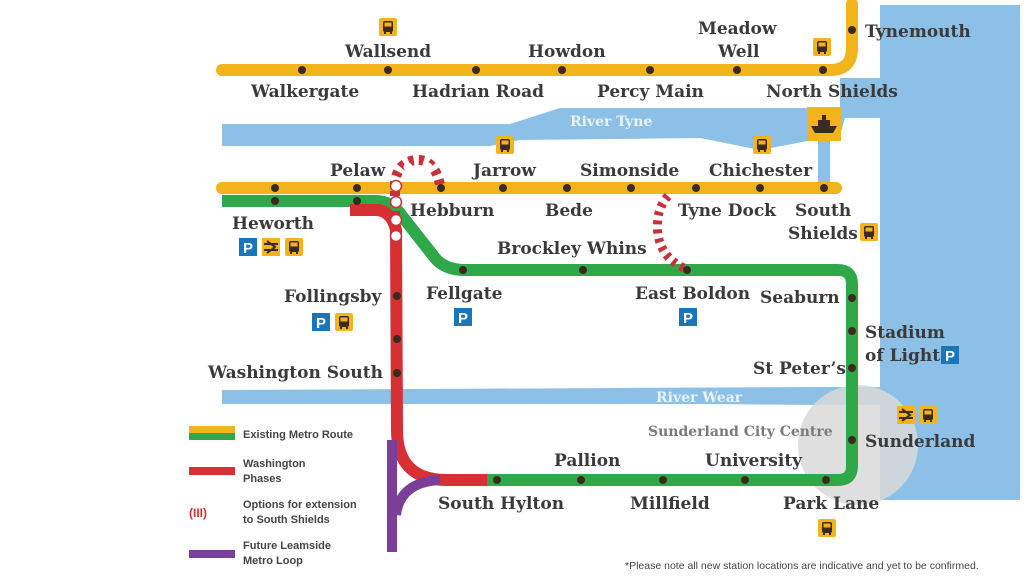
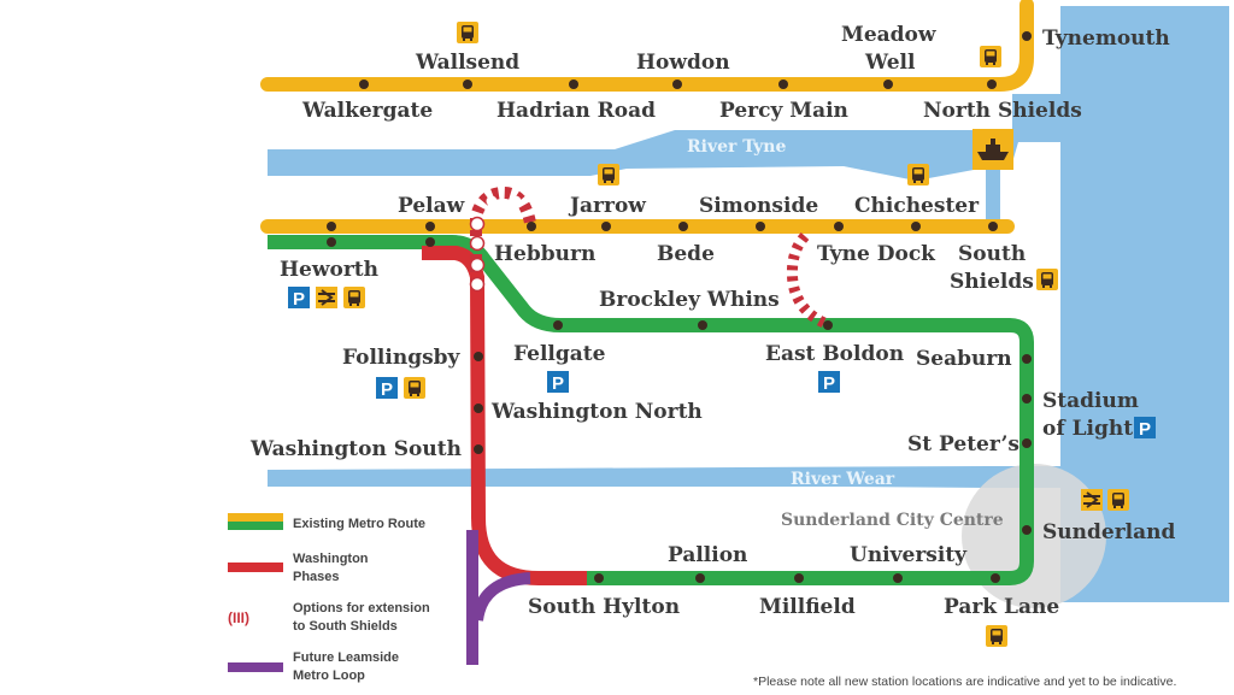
  River Tyne
  River Wear
  Sunderland City Centre
  Wallsend
  Howdon
  Meadow
  Well
  Tynemouth
  Walkergate
  Hadrian Road
  Percy Main
  North Shields
  Pelaw
  Jarrow
  Simonside
  Chichester
  Heworth
  Hebburn
  Bede
  Tyne Dock
  South
  Shields
  Brockley Whins
  Follingsby
  Fellgate
  East Boldon
  Seaburn
  Stadium
  of Light
+ Washington North
  Washington South
  St Peter’s
  Sunderland
  Pallion
  University
  South Hylton
  Millfield
  Park Lane
  Existing Metro Route
  Washington
  Phases
  (III)
  Options for extension
  to South Shields
  Future Leamside
  Metro Loop
- *Please note all new station locations are indicative and yet to be confirmed.
+ *Please note all new station locations are indicative and yet to be indicative.
